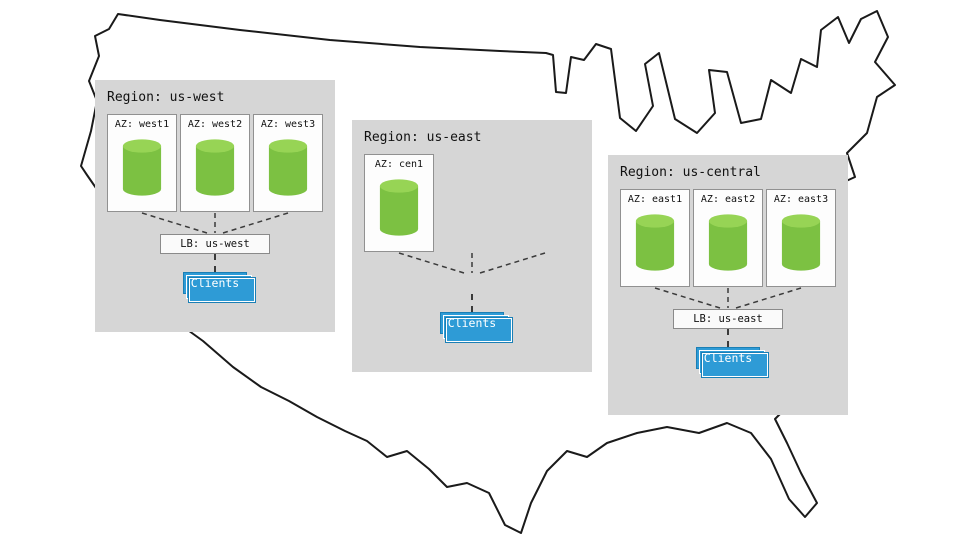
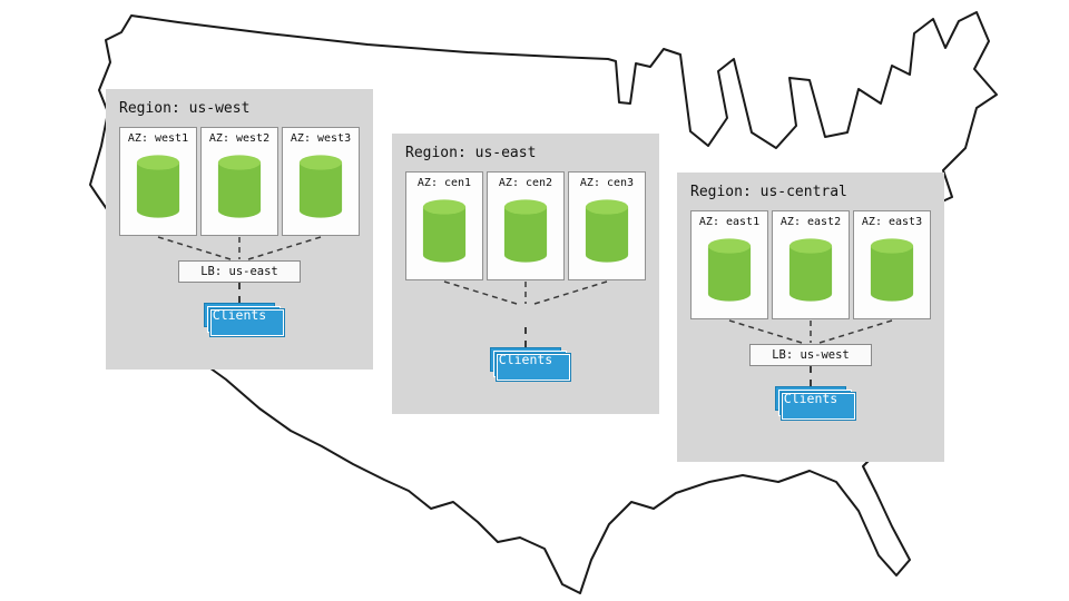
  Region: us-west
  AZ: west1
  AZ: west2
  AZ: west3
- LB: us-west
+ LB: us-east
  Clients
  Region: us-east
  AZ: cen1
+ AZ: cen2
+ AZ: cen3
  Clients
  Region: us-central
  AZ: east1
  AZ: east2
  AZ: east3
- LB: us-east
+ LB: us-west
  Clients
